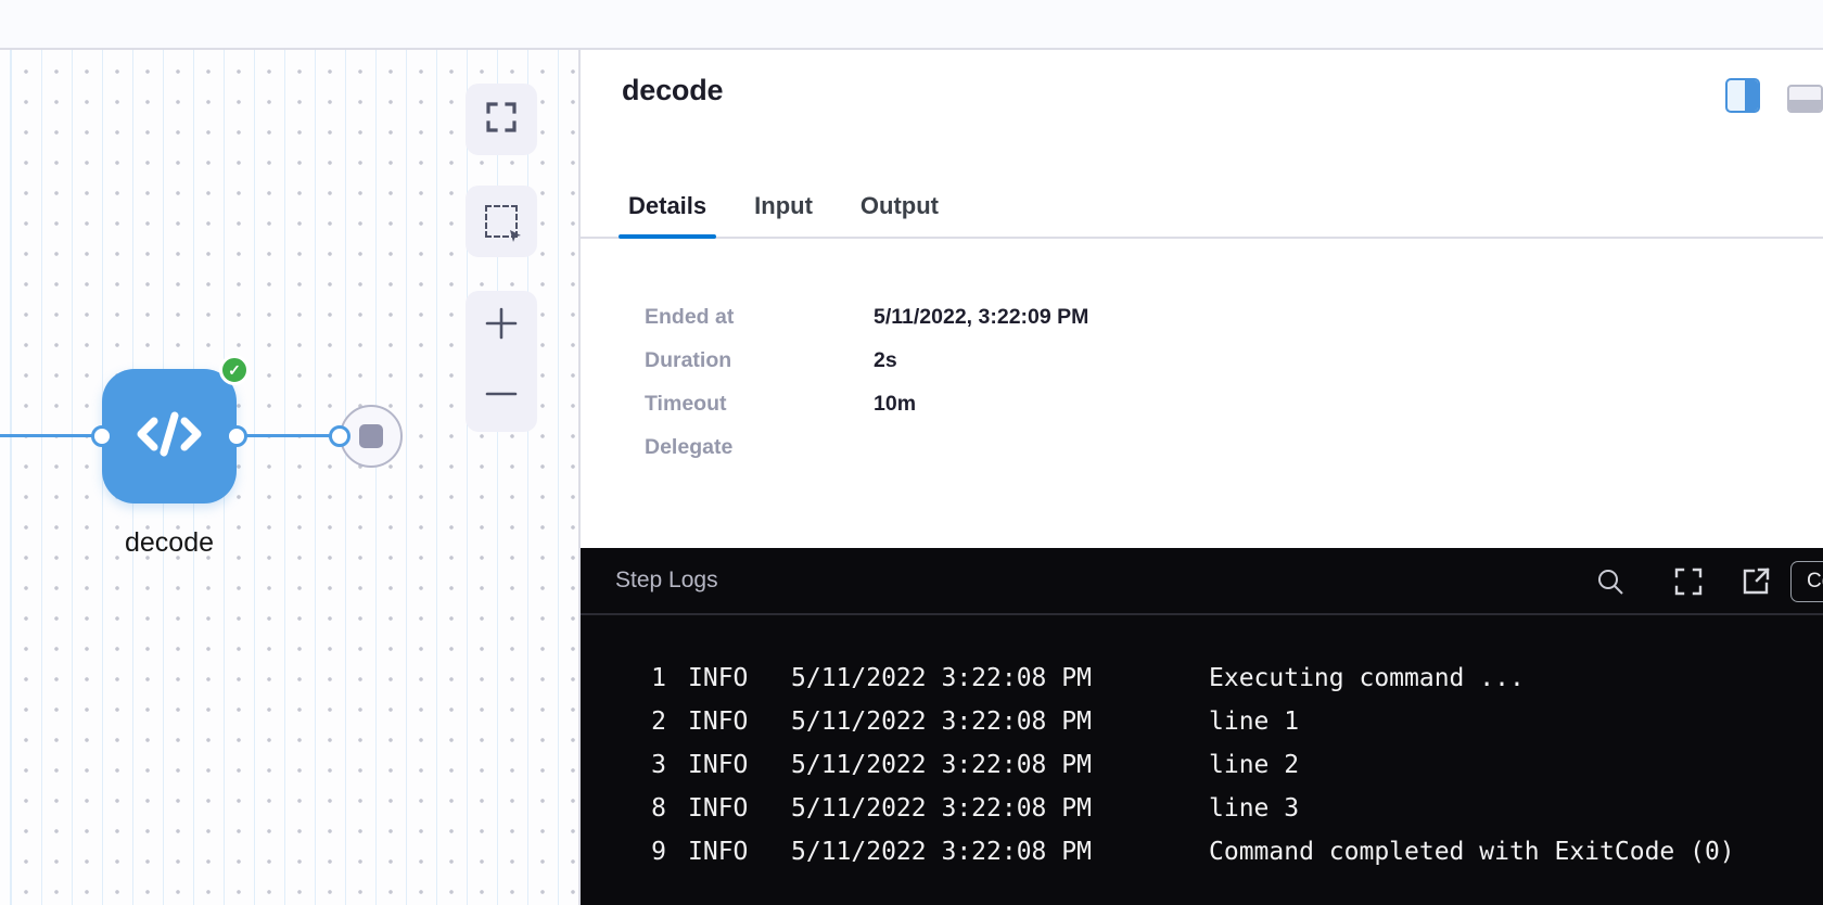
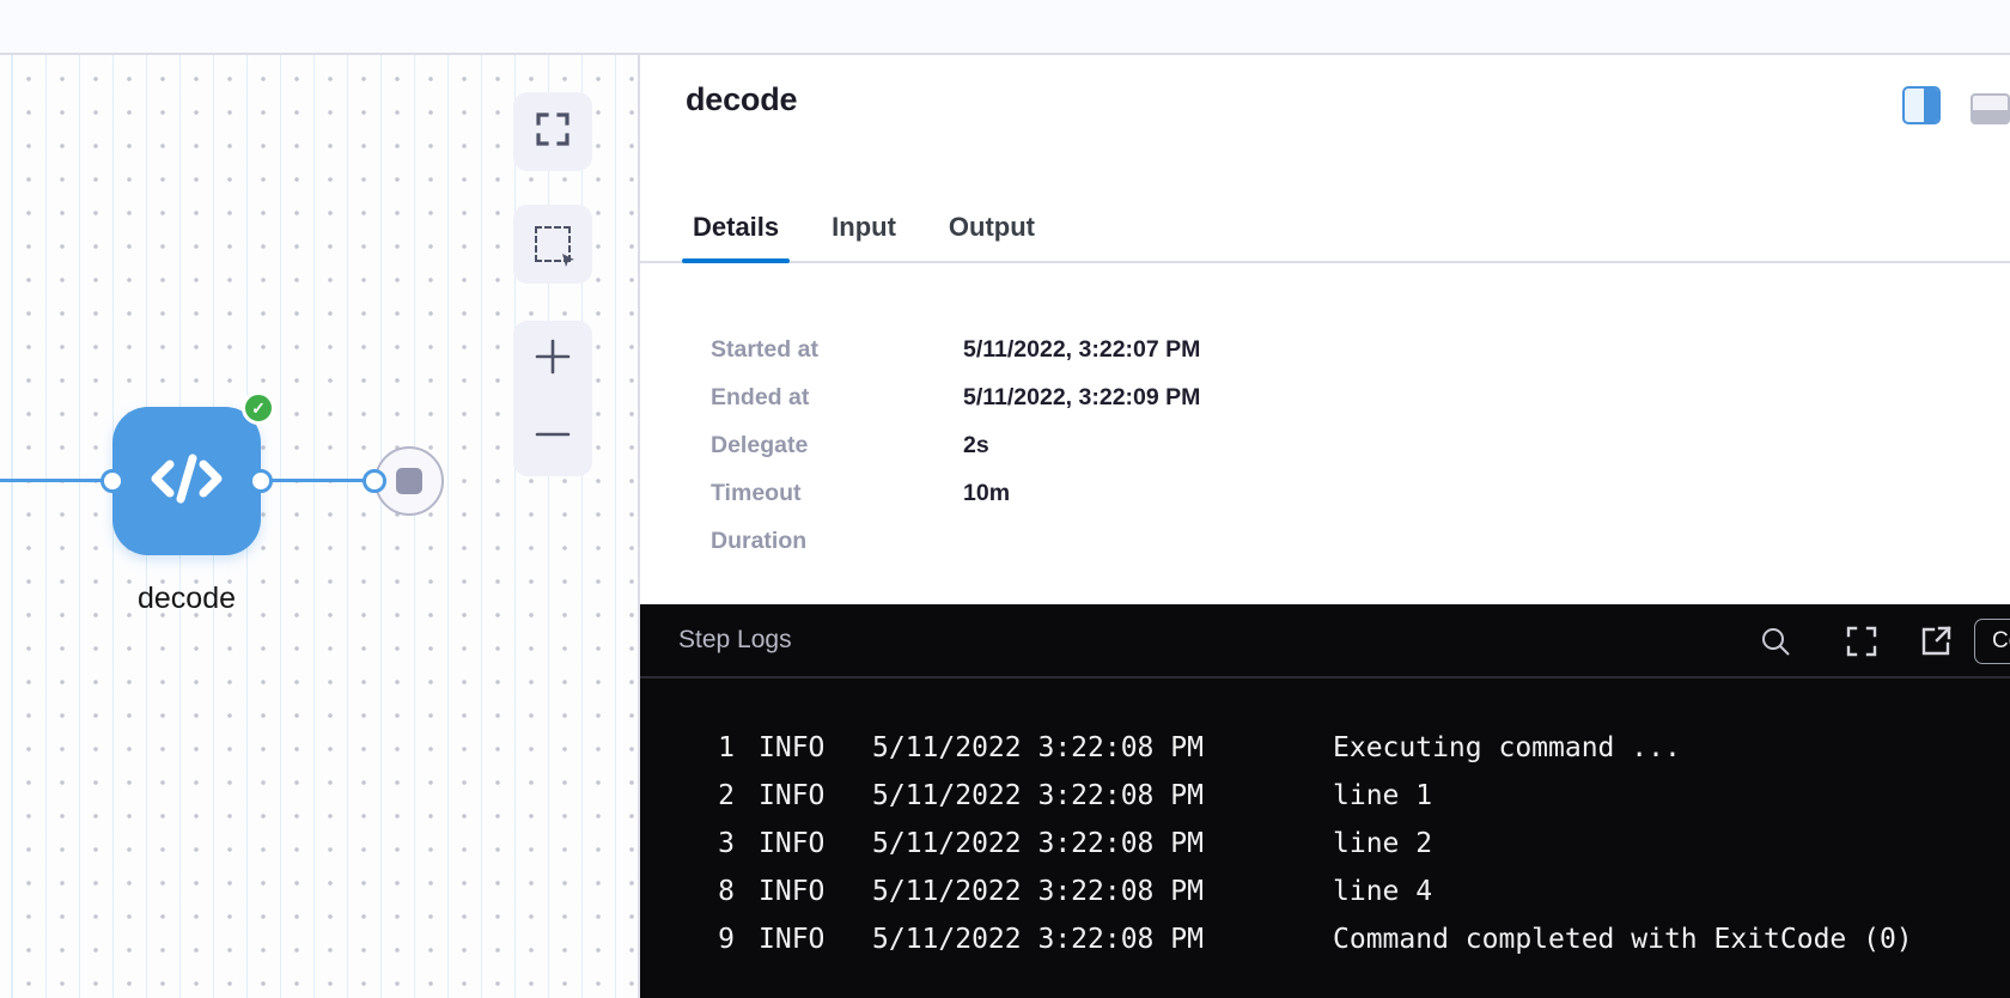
  ✓
  decode
  decode
  Details
  Input
  Output
+ Started at
+ 5/11/2022, 3:22:07 PM
  Ended at
  5/11/2022, 3:22:09 PM
- Duration
+ Delegate
  2s
  Timeout
  10m
- Delegate
+ Duration
  Step Logs
  1
  INFO
  5/11/2022 3:22:08 PM
  Executing command ...
  2
  INFO
  5/11/2022 3:22:08 PM
  line 1
  3
  INFO
  5/11/2022 3:22:08 PM
  line 2
  8
  INFO
  5/11/2022 3:22:08 PM
- line 3
+ line 4
  9
  INFO
  5/11/2022 3:22:08 PM
  Command completed with ExitCode (0)
